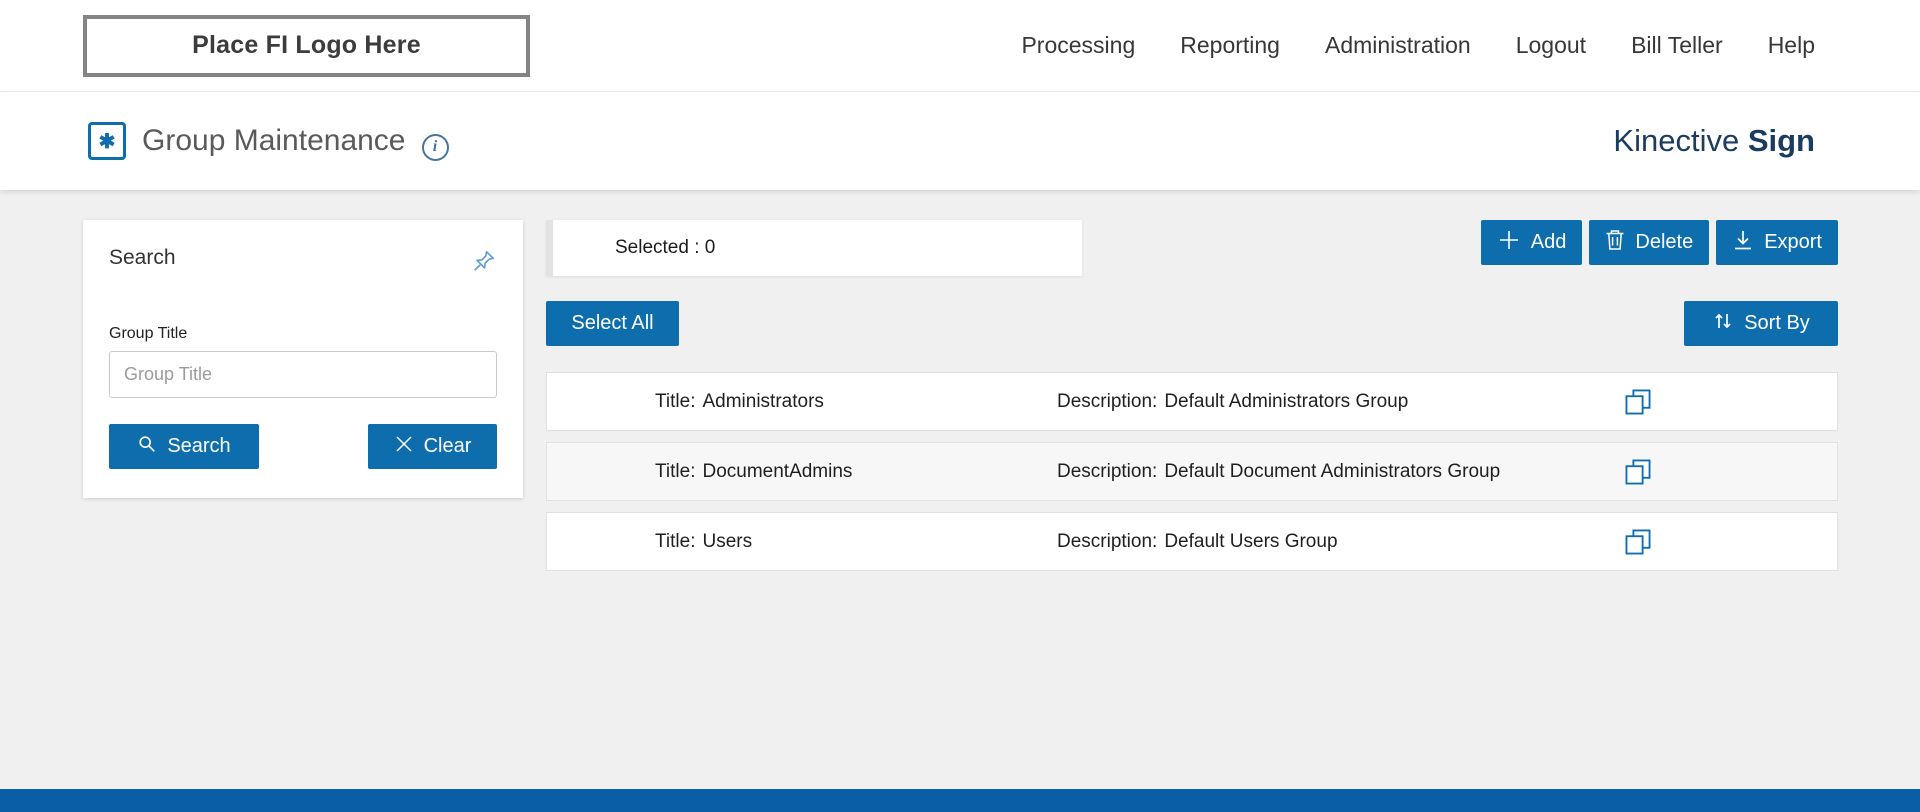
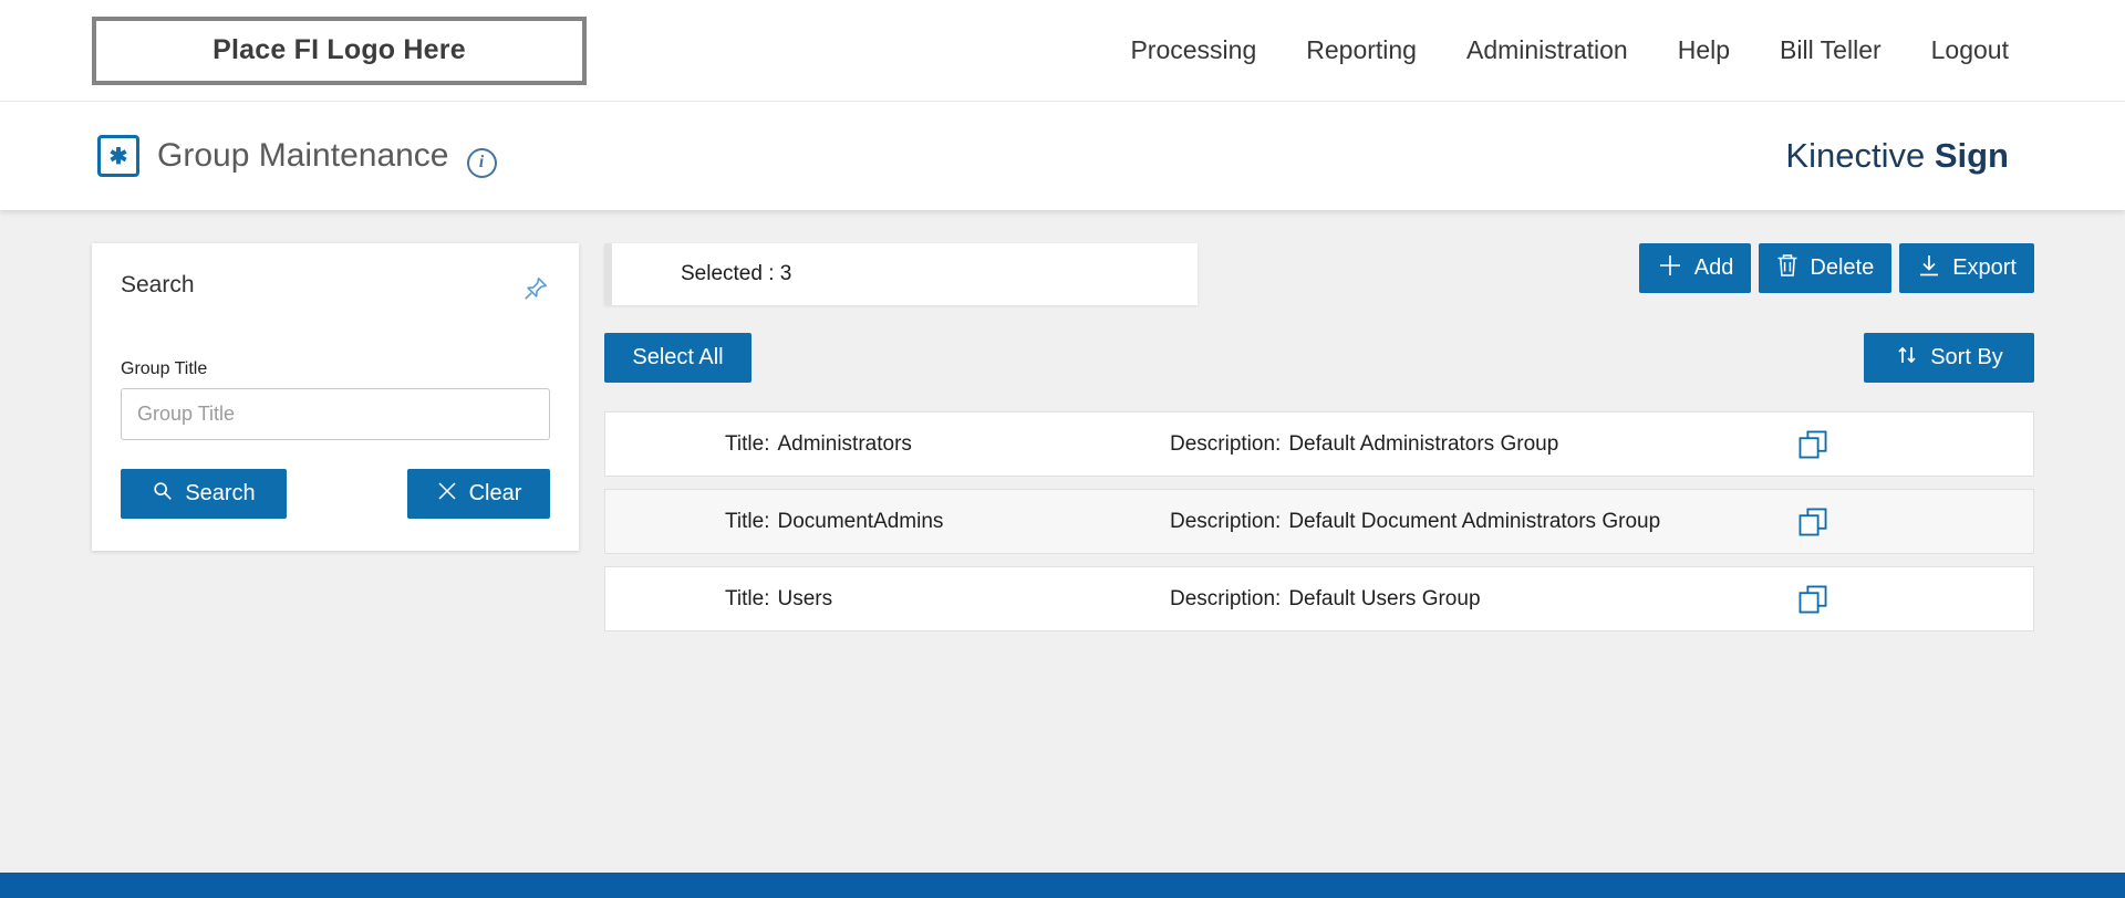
  Place FI Logo Here
  Processing
  Reporting
  Administration
- Logout
+ Help
  Bill Teller
- Help
+ Logout
  ✱
  Group Maintenance
  i
  Kinective Sign
  Search
  Group Title
  Group Title
  Search
  Clear
- Selected : 0
+ Selected : 3
  Add
  Delete
  Export
  Select All
  Sort By
  Title: Administrators
  Description: Default Administrators Group
  Title: DocumentAdmins
  Description: Default Document Administrators Group
  Title: Users
  Description: Default Users Group
